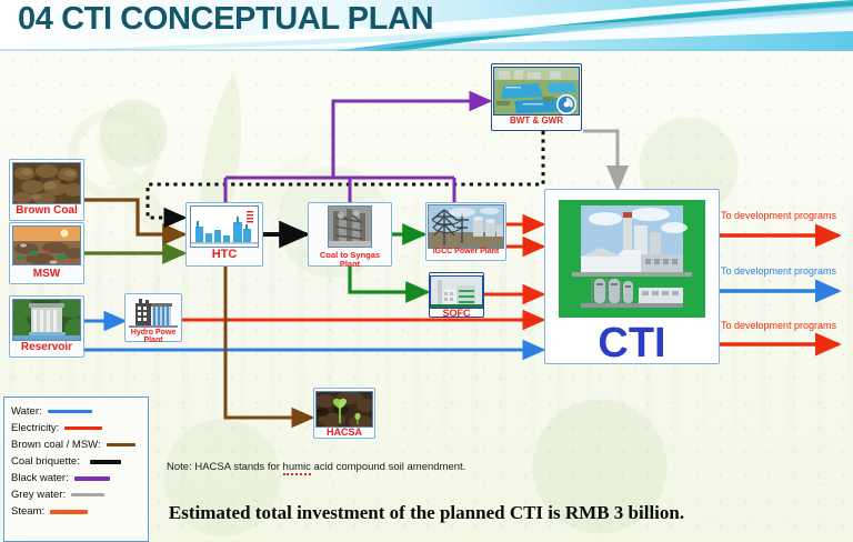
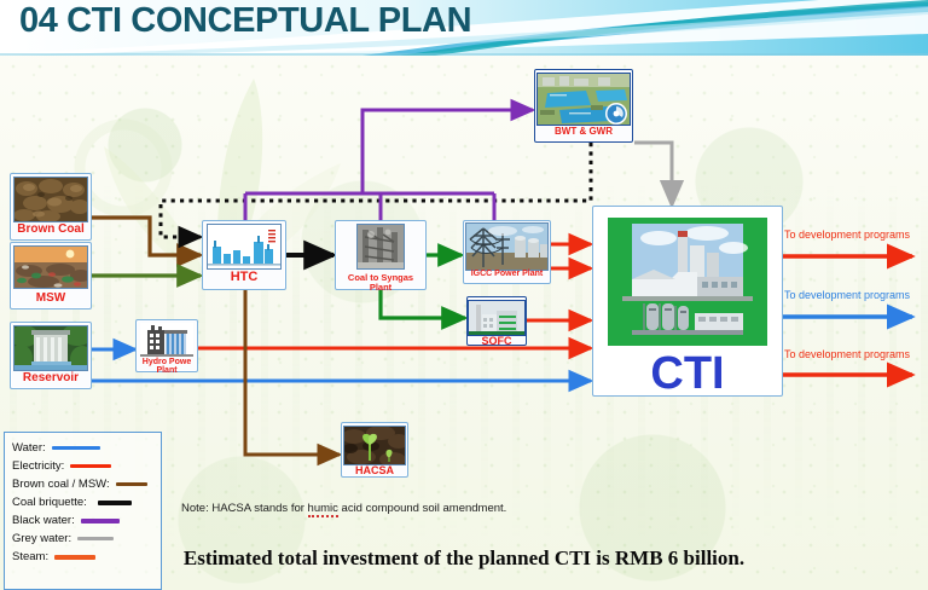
  04 CTI CONCEPTUAL PLAN
  Brown Coal
  MSW
  Reservoir
  HTC
  Coal to Syngas Plant
  SOFC
  BWT & GWR
  HACSA
  CTI
  To development programs
  To development programs
  To development programs
  Water:
  Electricity:
  Brown coal / MSW:
  Coal briquette:
  Black water:
  Grey water:
  Steam:
  Note: HACSA stands for humic acid compound soil amendment.
- Estimated total investment of the planned CTI is RMB 3 billion.
+ Estimated total investment of the planned CTI is RMB 6 billion.
